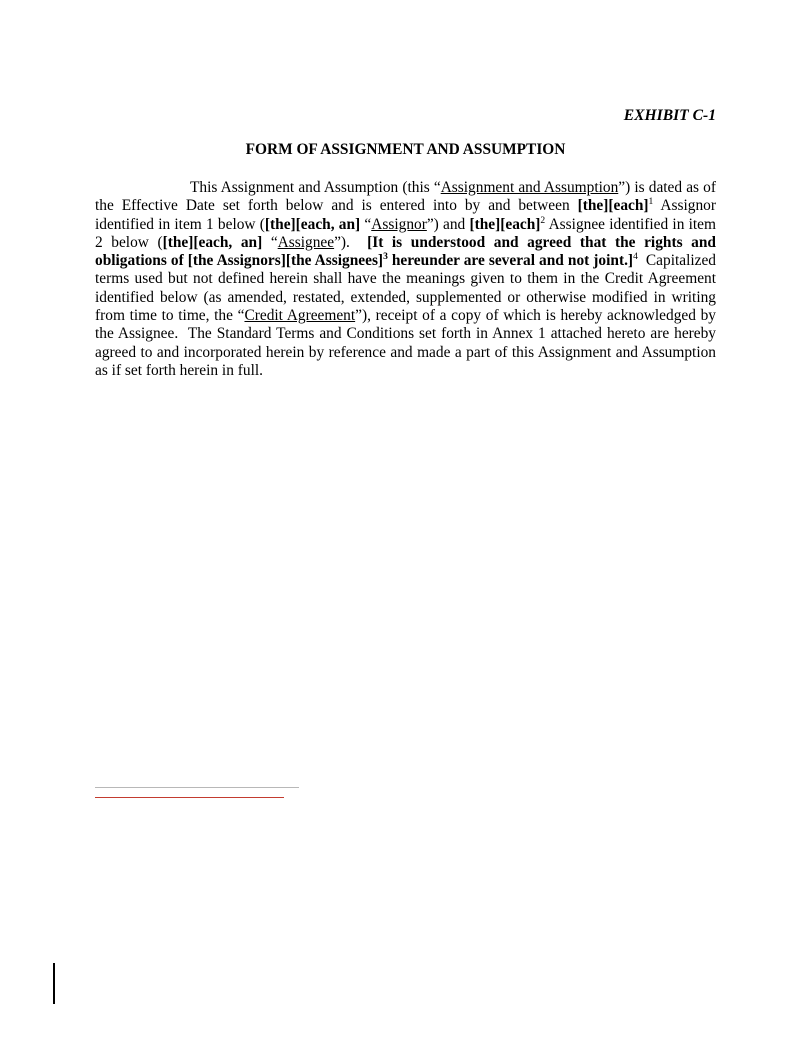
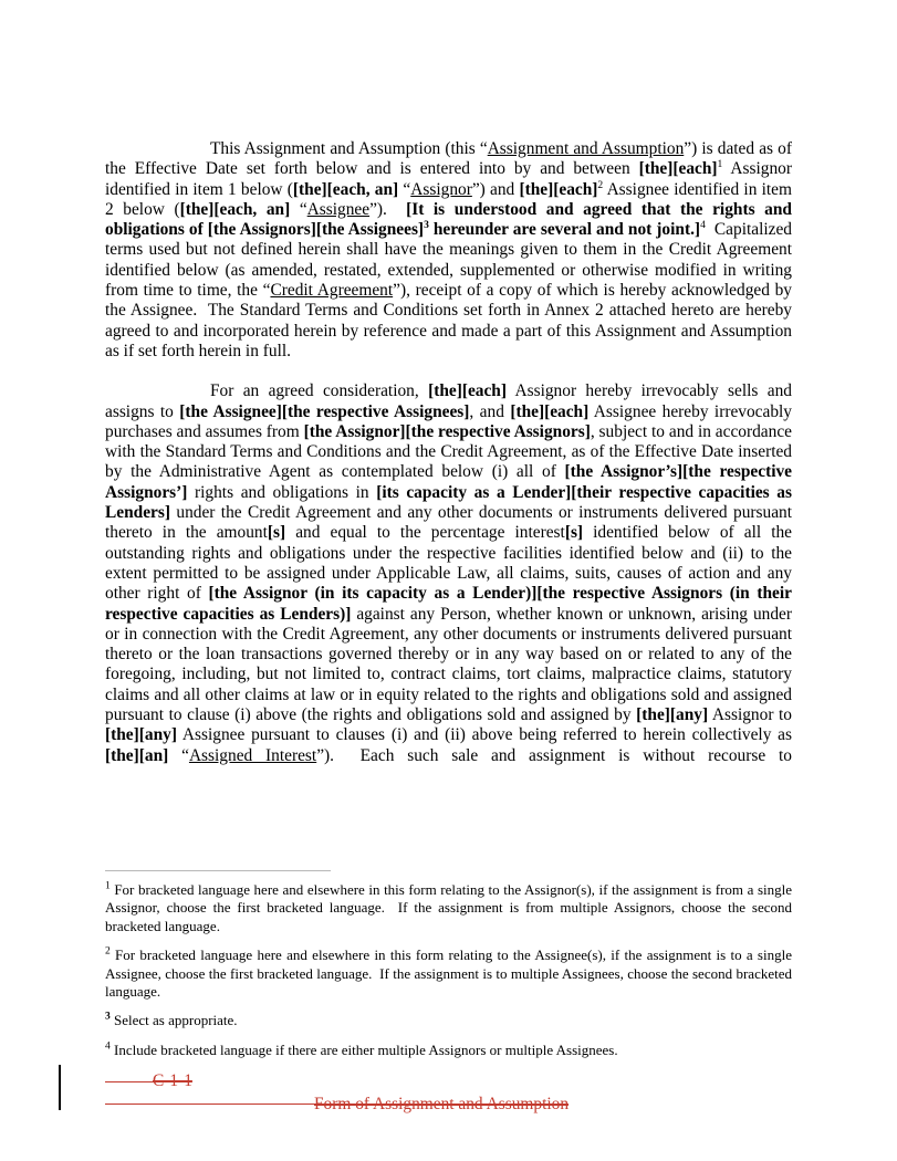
- EXHIBIT C-1
- FORM OF ASSIGNMENT AND ASSUMPTION
- This Assignment and Assumption (this “Assignment and Assumption”) is dated as of the Effective Date set forth below and is entered into by and between [the][each]1 Assignor identified in item 1 below ([the][each, an] “Assignor”) and [the][each]2 Assignee identified in item 2 below ([the][each, an] “Assignee”). [It is understood and agreed that the rights and obligations of [the Assignors][the Assignees]3 hereunder are several and not joint.]4 Capitalized terms used but not defined herein shall have the meanings given to them in the Credit Agreement identified below (as amended, restated, extended, supplemented or otherwise modified in writing from time to time, the “Credit Agreement”), receipt of a copy of which is hereby acknowledged by the Assignee. The Standard Terms and Conditions set forth in Annex 1 attached hereto are hereby agreed to and incorporated herein by reference and made a part of this Assignment and Assumption as if set forth herein in full.
+ This Assignment and Assumption (this “Assignment and Assumption”) is dated as of the Effective Date set forth below and is entered into by and between [the][each]1 Assignor identified in item 1 below ([the][each, an] “Assignor”) and [the][each]2 Assignee identified in item 2 below ([the][each, an] “Assignee”). [It is understood and agreed that the rights and obligations of [the Assignors][the Assignees]3 hereunder are several and not joint.]4 Capitalized terms used but not defined herein shall have the meanings given to them in the Credit Agreement identified below (as amended, restated, extended, supplemented or otherwise modified in writing from time to time, the “Credit Agreement”), receipt of a copy of which is hereby acknowledged by the Assignee. The Standard Terms and Conditions set forth in Annex 2 attached hereto are hereby agreed to and incorporated herein by reference and made a part of this Assignment and Assumption as if set forth herein in full.
+ For an agreed consideration, [the][each] Assignor hereby irrevocably sells and assigns to [the Assignee][the respective Assignees], and [the][each] Assignee hereby irrevocably purchases and assumes from [the Assignor][the respective Assignors], subject to and in accordance with the Standard Terms and Conditions and the Credit Agreement, as of the Effective Date inserted by the Administrative Agent as contemplated below (i) all of [the Assignor’s][the respective Assignors’] rights and obligations in [its capacity as a Lender][their respective capacities as Lenders] under the Credit Agreement and any other documents or instruments delivered pursuant thereto in the amount[s] and equal to the percentage interest[s] identified below of all the outstanding rights and obligations under the respective facilities identified below and (ii) to the extent permitted to be assigned under Applicable Law, all claims, suits, causes of action and any other right of [the Assignor (in its capacity as a Lender)][the respective Assignors (in their respective capacities as Lenders)] against any Person, whether known or unknown, arising under or in connection with the Credit Agreement, any other documents or instruments delivered pursuant thereto or the loan transactions governed thereby or in any way based on or related to any of the foregoing, including, but not limited to, contract claims, tort claims, malpractice claims, statutory claims and all other claims at law or in equity related to the rights and obligations sold and assigned pursuant to clause (i) above (the rights and obligations sold and assigned by [the][any] Assignor to [the][any] Assignee pursuant to clauses (i) and (ii) above being referred to herein collectively as [the][an] “Assigned Interest”). Each such sale and assignment is without recourse to
+ 1 For bracketed language here and elsewhere in this form relating to the Assignor(s), if the assignment is from a single Assignor, choose the first bracketed language. If the assignment is from multiple Assignors, choose the second bracketed language.
+ 2 For bracketed language here and elsewhere in this form relating to the Assignee(s), if the assignment is to a single Assignee, choose the first bracketed language. If the assignment is to multiple Assignees, choose the second bracketed language.
+ 3 Select as appropriate.
+ 4 Include bracketed language if there are either multiple Assignors or multiple Assignees.
+ C-1-1
+ Form of Assignment and Assumption
